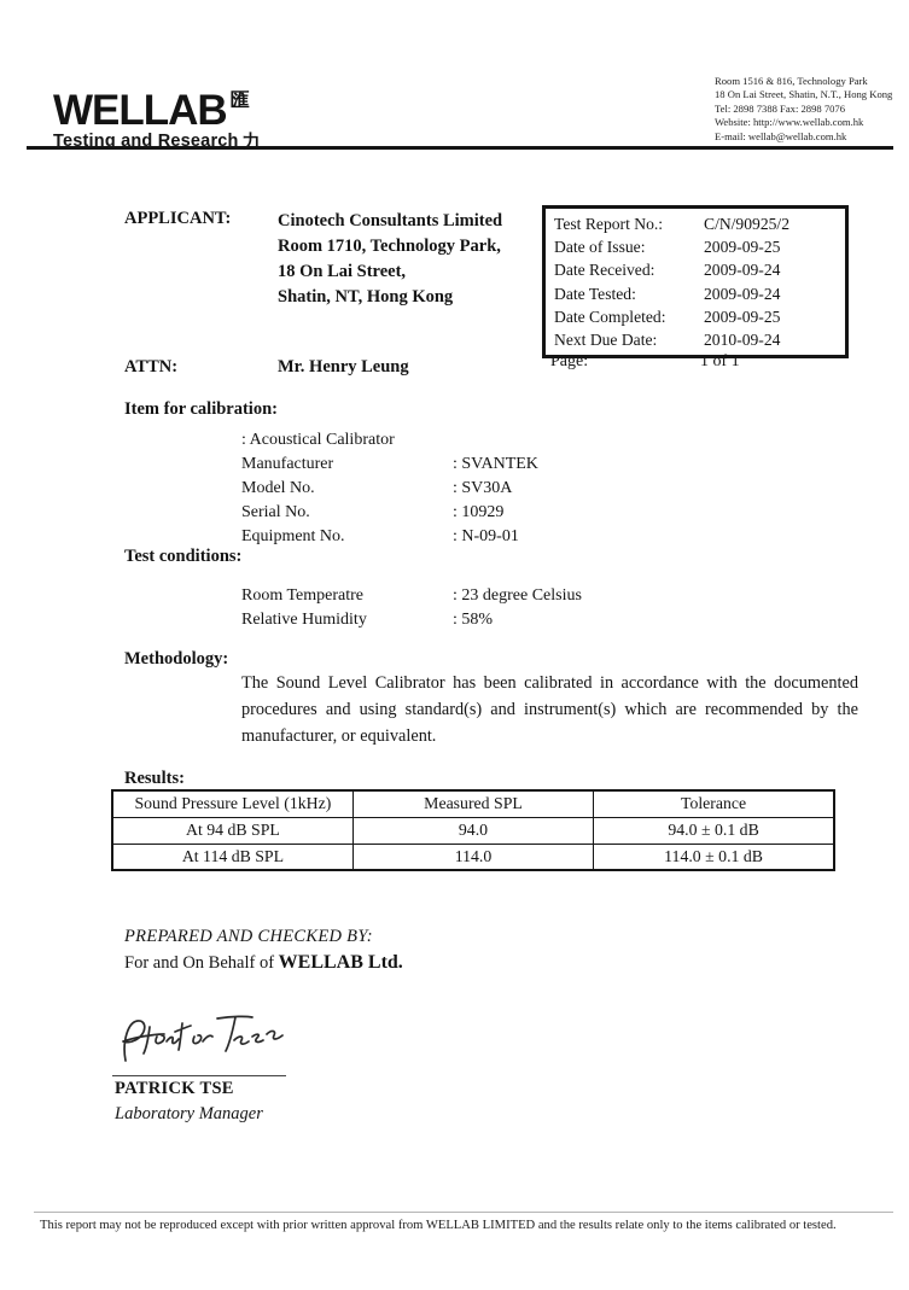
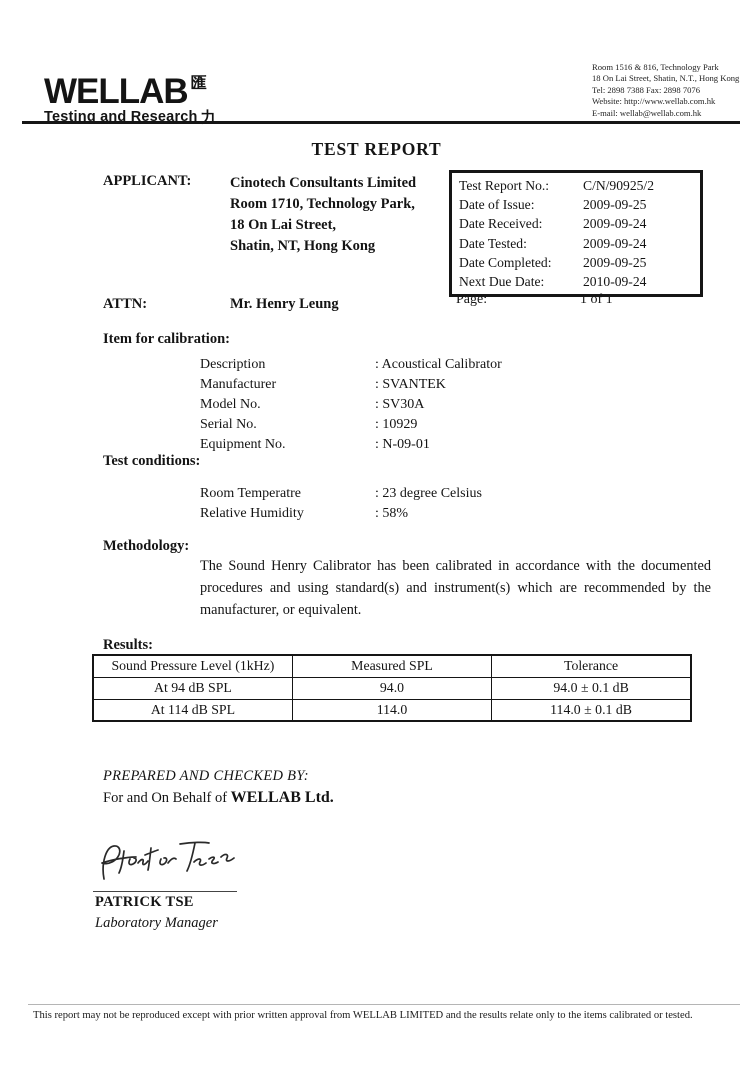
  WELLAB
  匯
  Testing and Research
  力
  Room 1516 & 816, Technology Park
  18 On Lai Street, Shatin, N.T., Hong Kong
  Tel: 2898 7388 Fax: 2898 7076
  Website: http://www.wellab.com.hk
  E-mail: wellab@wellab.com.hk
+ TEST REPORT
  APPLICANT:
  Cinotech Consultants Limited
  Room 1710, Technology Park,
  18 On Lai Street,
  Shatin, NT, Hong Kong
  Test Report No.:
  C/N/90925/2
  Date of Issue:
  2009-09-25
  Date Received:
  2009-09-24
  Date Tested:
  2009-09-24
  Date Completed:
  2009-09-25
  Next Due Date:
  2010-09-24
  Page:
  1 of 1
  ATTN:
  Mr. Henry Leung
  Item for calibration:
+ Description
  : Acoustical Calibrator
  Manufacturer
  : SVANTEK
  Model No.
  : SV30A
  Serial No.
  : 10929
  Equipment No.
  : N-09-01
  Test conditions:
  Room Temperatre
  : 23 degree Celsius
  Relative Humidity
  : 58%
  Methodology:
- The Sound Level Calibrator has been calibrated in accordance with the documented procedures and using standard(s) and instrument(s) which are recommended by the manufacturer, or equivalent.
+ The Sound Henry Calibrator has been calibrated in accordance with the documented procedures and using standard(s) and instrument(s) which are recommended by the manufacturer, or equivalent.
  Results:
  Sound Pressure Level (1kHz)	Measured SPL	Tolerance
  At 94 dB SPL	94.0	94.0 ± 0.1 dB
  At 114 dB SPL	114.0	114.0 ± 0.1 dB
  PREPARED AND CHECKED BY:
  For and On Behalf of WELLAB Ltd.
  PATRICK TSE
  Laboratory Manager
  This report may not be reproduced except with prior written approval from WELLAB LIMITED and the results relate only to the items calibrated or tested.
